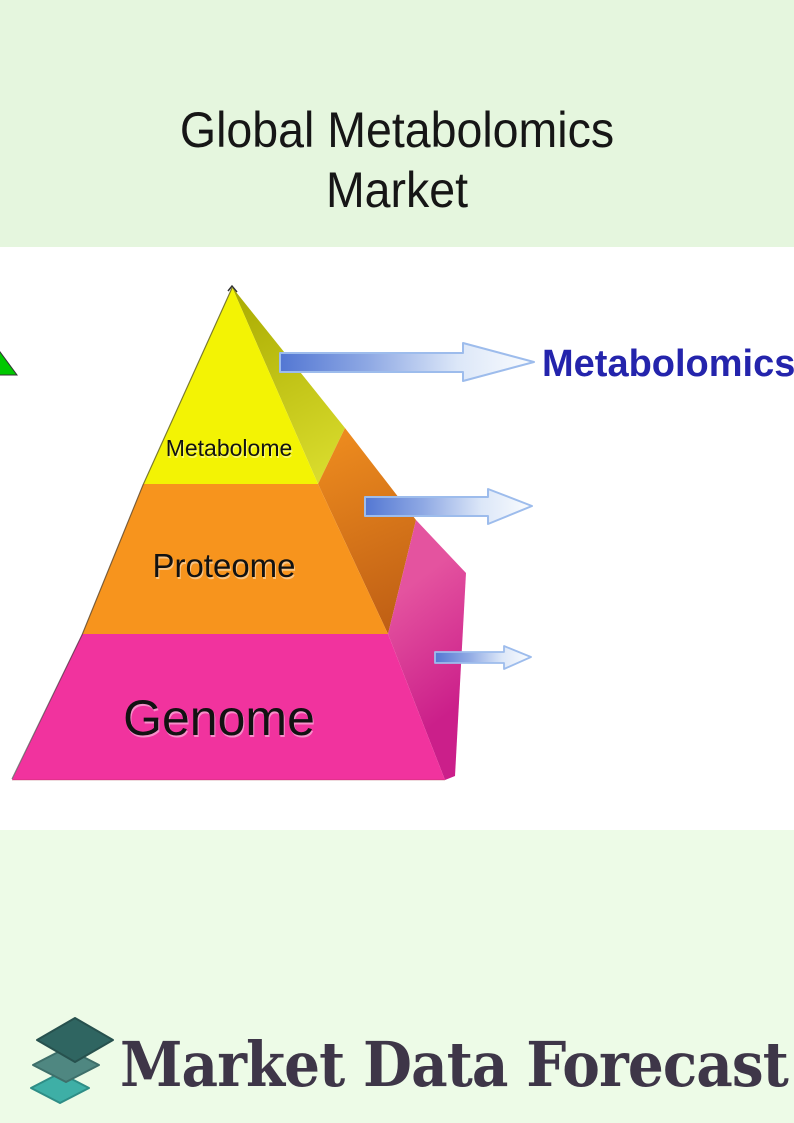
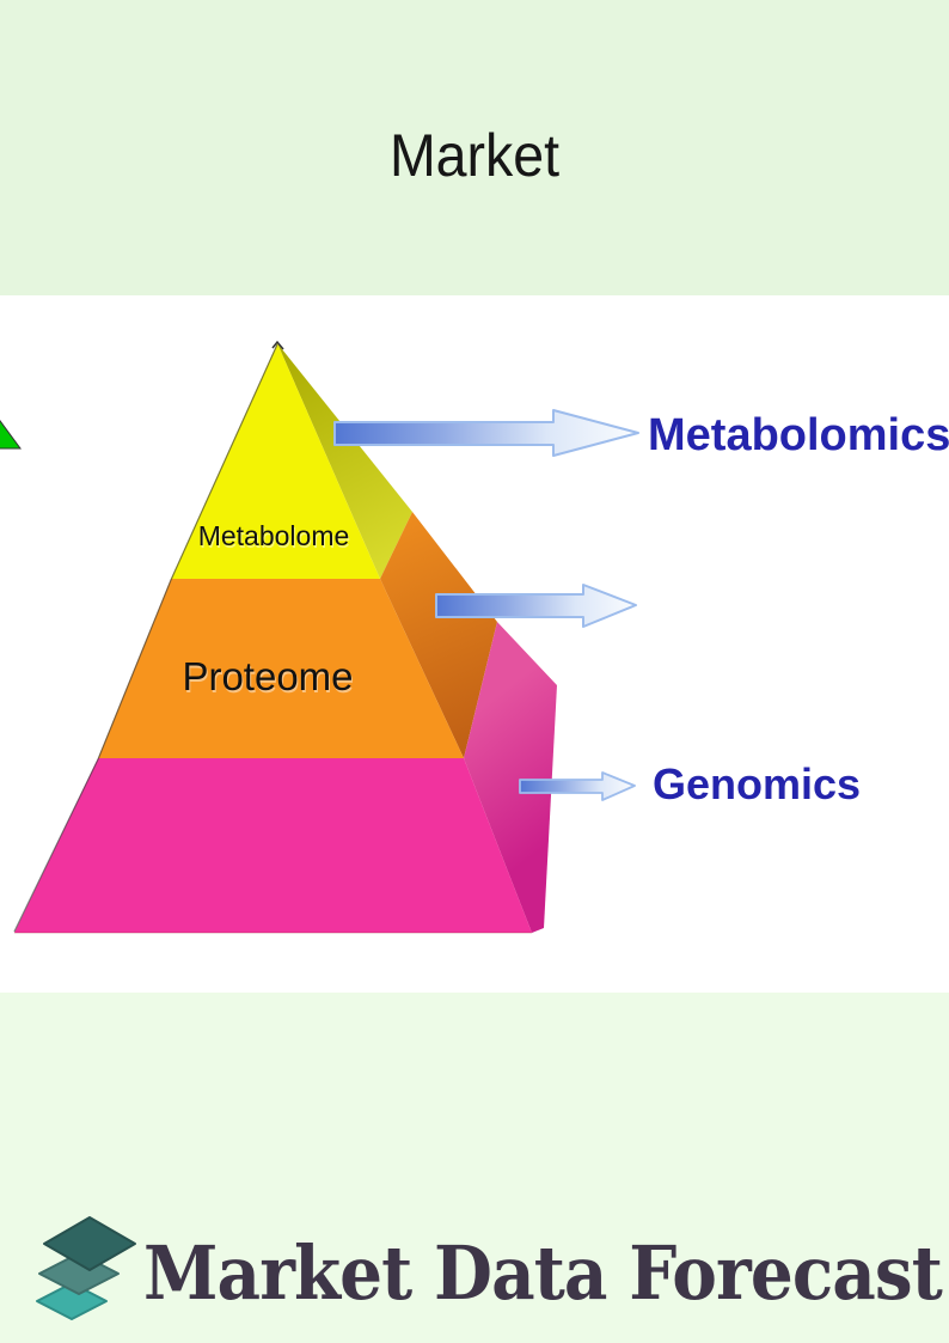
- Global Metabolomics
  Market
  Metabolome
  Proteome
- Genome
  Metabolomics
+ Genomics
  Market Data Forecast
